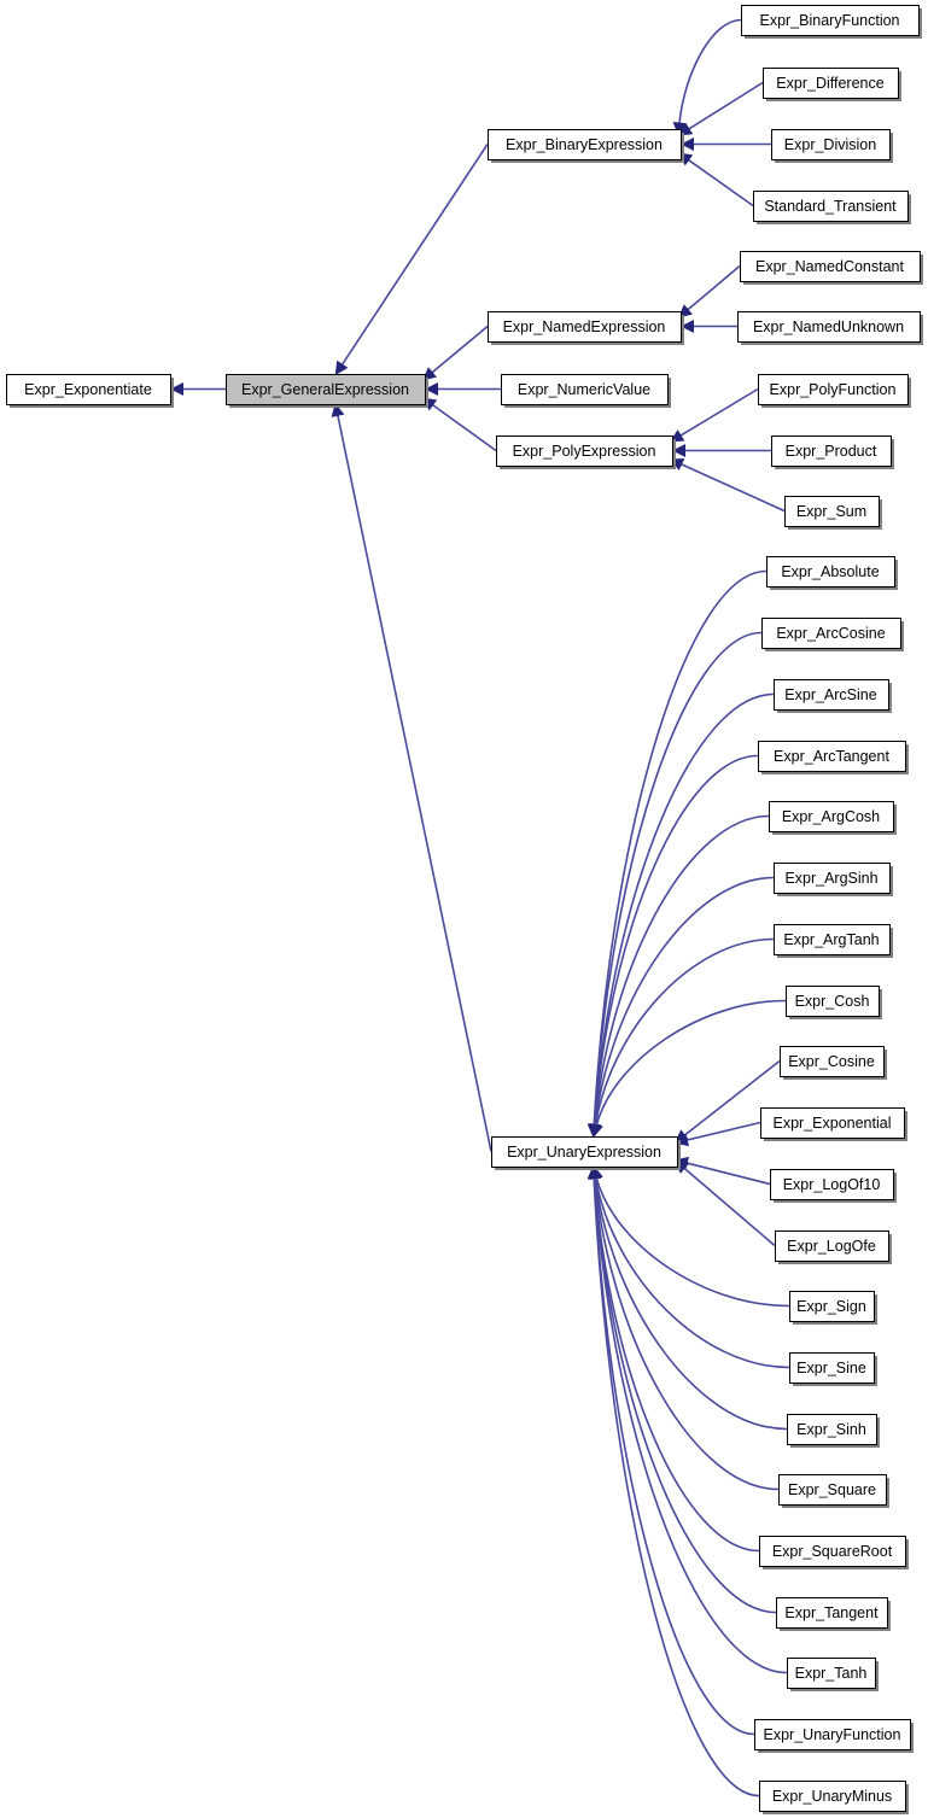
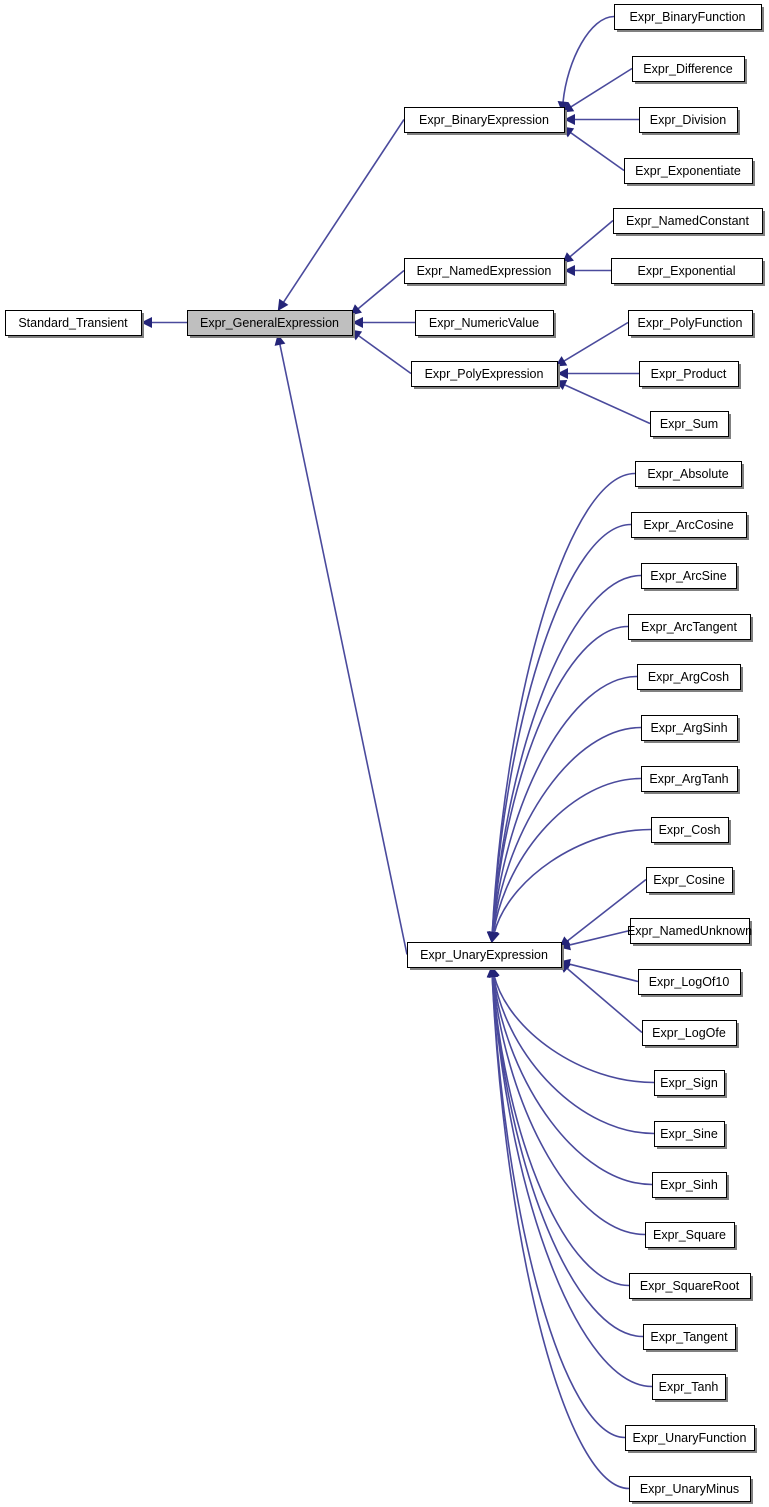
- Expr_Exponentiate
+ Standard_Transient
  Expr_GeneralExpression
  Expr_BinaryExpression
  Expr_BinaryFunction
  Expr_Difference
  Expr_Division
- Standard_Transient
+ Expr_Exponentiate
  Expr_NamedExpression
  Expr_NamedConstant
- Expr_NamedUnknown
+ Expr_Exponential
  Expr_NumericValue
  Expr_PolyExpression
  Expr_PolyFunction
  Expr_Product
  Expr_Sum
  Expr_UnaryExpression
  Expr_Absolute
  Expr_ArcCosine
  Expr_ArcSine
  Expr_ArcTangent
  Expr_ArgCosh
  Expr_ArgSinh
  Expr_ArgTanh
  Expr_Cosh
  Expr_Cosine
- Expr_Exponential
+ Expr_NamedUnknown
  Expr_LogOf10
  Expr_LogOfe
  Expr_Sign
  Expr_Sine
  Expr_Sinh
  Expr_Square
  Expr_SquareRoot
  Expr_Tangent
  Expr_Tanh
  Expr_UnaryFunction
  Expr_UnaryMinus
